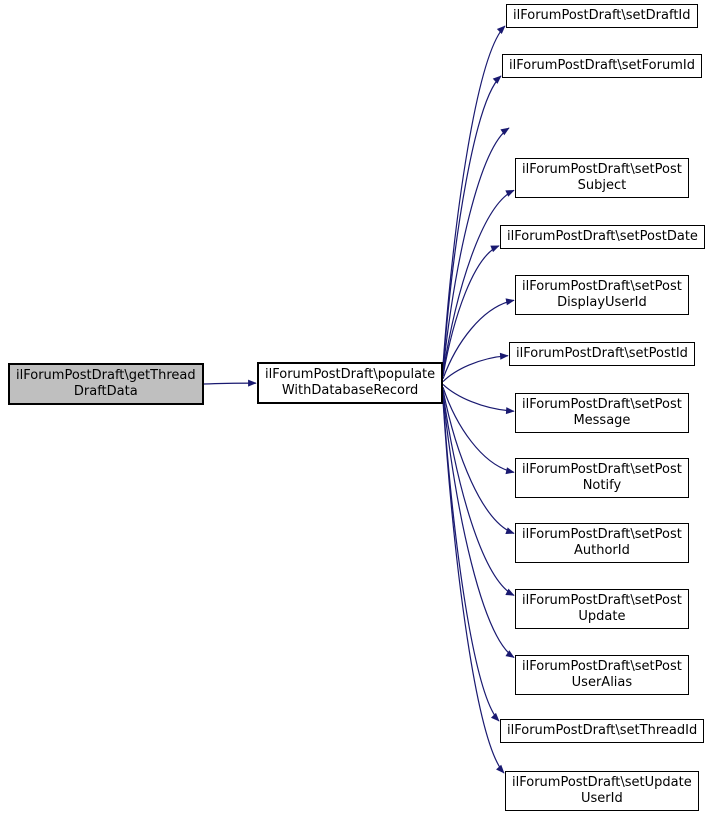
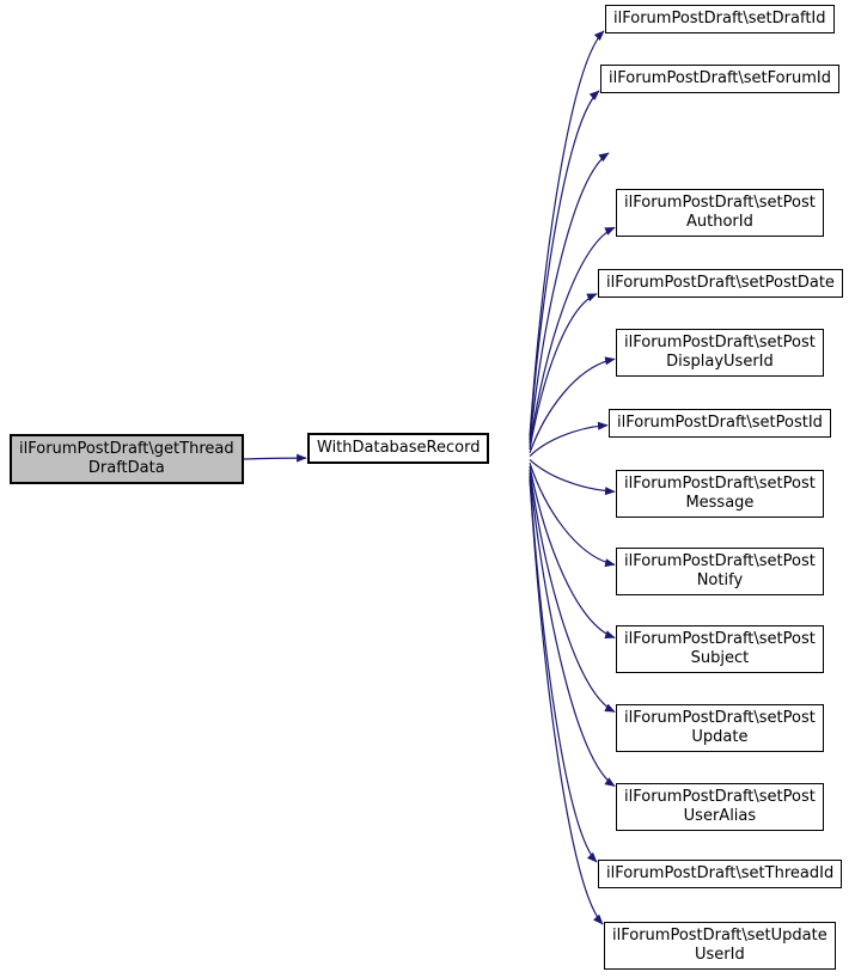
  ilForumPostDraft\getThread
  DraftData
- ilForumPostDraft\populate
  WithDatabaseRecord
  ilForumPostDraft\setDraftId
  ilForumPostDraft\setForumId
  ilForumPostDraft\setPost
- Subject
+ AuthorId
  ilForumPostDraft\setPostDate
  ilForumPostDraft\setPost
  DisplayUserId
  ilForumPostDraft\setPostId
  ilForumPostDraft\setPost
  Message
  ilForumPostDraft\setPost
  Notify
  ilForumPostDraft\setPost
- AuthorId
+ Subject
  ilForumPostDraft\setPost
  Update
  ilForumPostDraft\setPost
  UserAlias
  ilForumPostDraft\setThreadId
  ilForumPostDraft\setUpdate
  UserId
